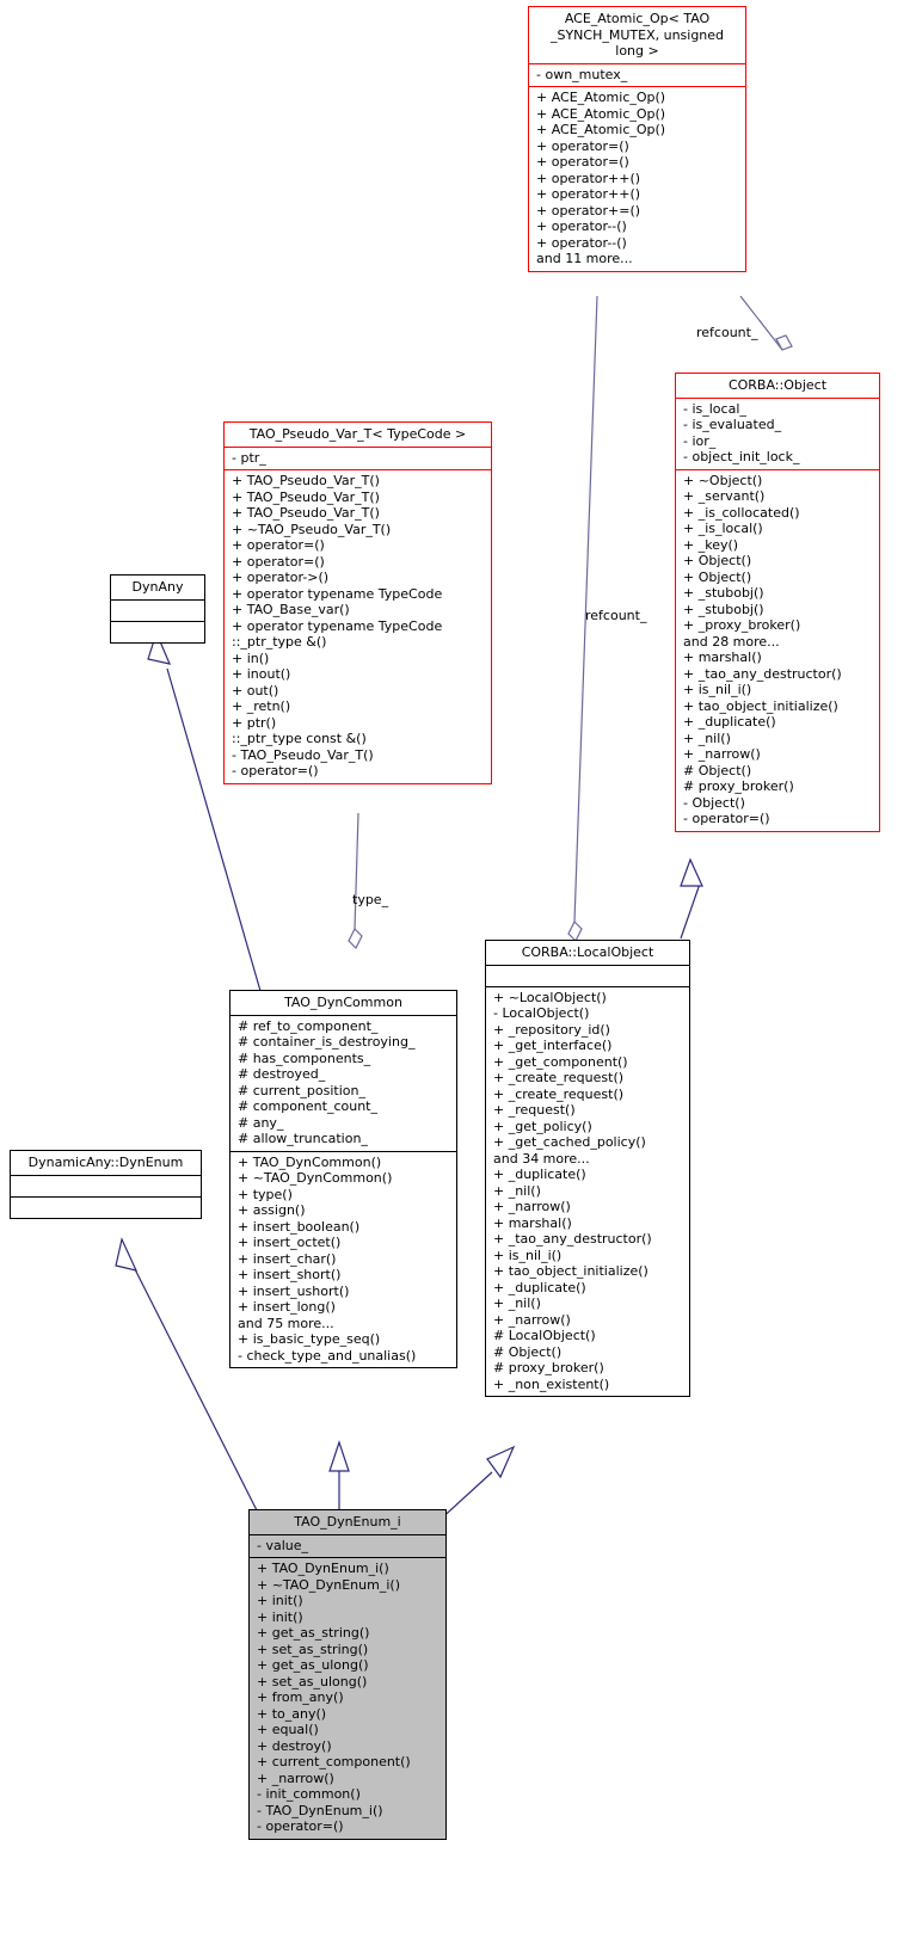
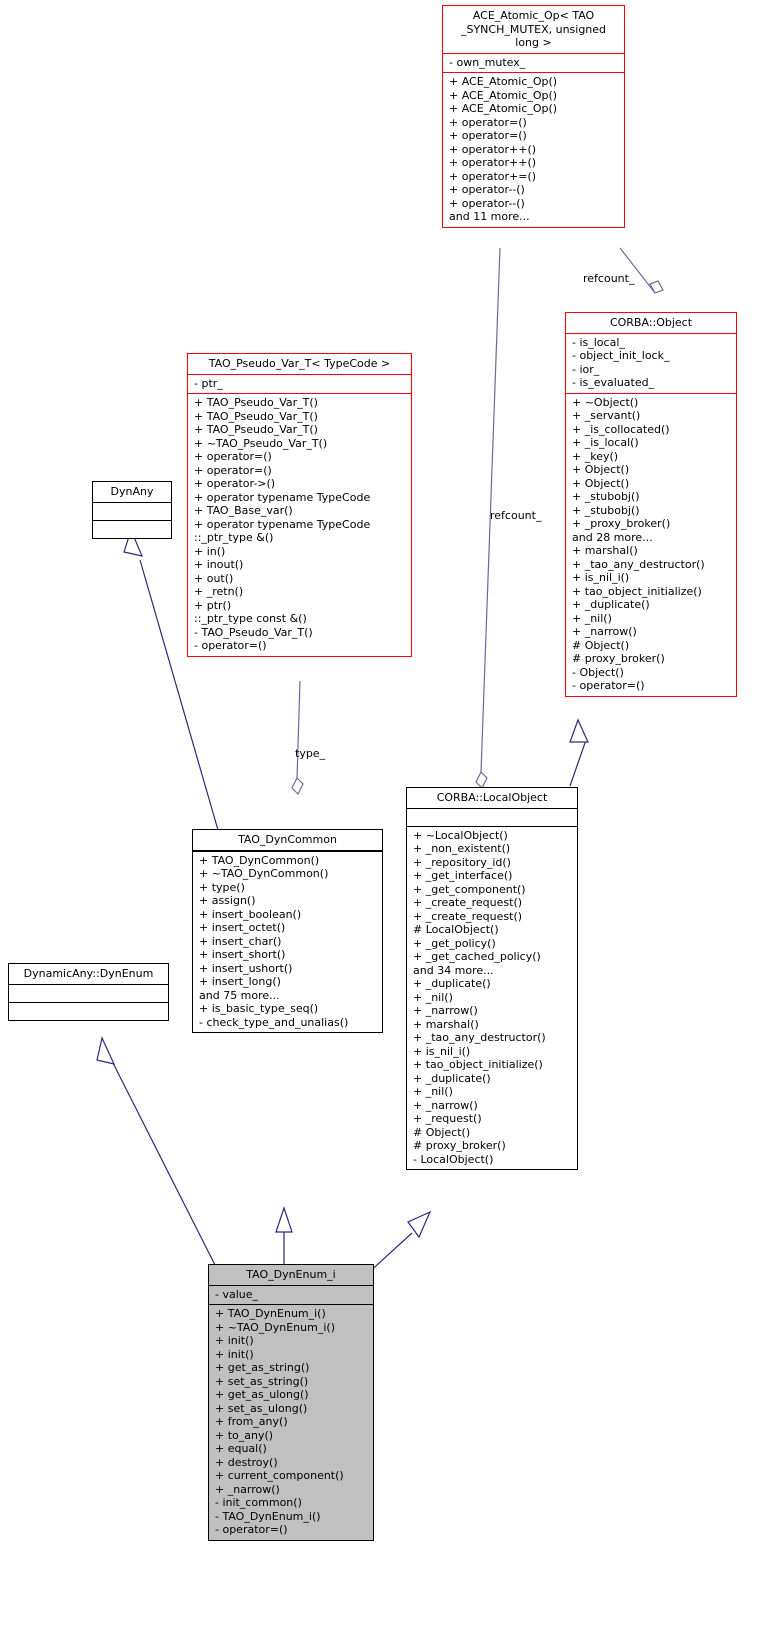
  ACE_Atomic_Op< TAO
  _SYNCH_MUTEX, unsigned
  long >
  - own_mutex_
  + ACE_Atomic_Op()
  + ACE_Atomic_Op()
  + ACE_Atomic_Op()
  + operator=()
  + operator=()
  + operator++()
  + operator++()
  + operator+=()
  + operator--()
  + operator--()
  and 11 more...
  CORBA::Object
  - is_local_
- - is_evaluated_
+ - object_init_lock_
  - ior_
- - object_init_lock_
+ - is_evaluated_
  + ~Object()
  + _servant()
  + _is_collocated()
  + _is_local()
  + _key()
  + Object()
  + Object()
  + _stubobj()
  + _stubobj()
  + _proxy_broker()
  and 28 more...
  + marshal()
  + _tao_any_destructor()
  + is_nil_i()
  + tao_object_initialize()
  + _duplicate()
  + _nil()
  + _narrow()
  # Object()
  # proxy_broker()
  - Object()
  - operator=()
  TAO_Pseudo_Var_T< TypeCode >
  - ptr_
  + TAO_Pseudo_Var_T()
  + TAO_Pseudo_Var_T()
  + TAO_Pseudo_Var_T()
  + ~TAO_Pseudo_Var_T()
  + operator=()
  + operator=()
  + operator->()
  + operator typename TypeCode
  + TAO_Base_var()
  + operator typename TypeCode
  ::_ptr_type &()
  + in()
  + inout()
  + out()
  + _retn()
  + ptr()
  ::_ptr_type const &()
  - TAO_Pseudo_Var_T()
  - operator=()
  DynAny
  DynamicAny::DynEnum
  TAO_DynCommon
- # ref_to_component_
- # container_is_destroying_
- # has_components_
- # destroyed_
- # current_position_
- # component_count_
- # any_
- # allow_truncation_
  + TAO_DynCommon()
  + ~TAO_DynCommon()
  + type()
  + assign()
  + insert_boolean()
  + insert_octet()
  + insert_char()
  + insert_short()
  + insert_ushort()
  + insert_long()
  and 75 more...
  + is_basic_type_seq()
  - check_type_and_unalias()
  CORBA::LocalObject
  + ~LocalObject()
- - LocalObject()
+ + _non_existent()
  + _repository_id()
  + _get_interface()
  + _get_component()
  + _create_request()
  + _create_request()
- + _request()
+ # LocalObject()
  + _get_policy()
  + _get_cached_policy()
  and 34 more...
  + _duplicate()
  + _nil()
  + _narrow()
  + marshal()
  + _tao_any_destructor()
  + is_nil_i()
  + tao_object_initialize()
  + _duplicate()
  + _nil()
  + _narrow()
- # LocalObject()
+ + _request()
  # Object()
  # proxy_broker()
- + _non_existent()
+ - LocalObject()
  TAO_DynEnum_i
  - value_
  + TAO_DynEnum_i()
  + ~TAO_DynEnum_i()
  + init()
  + init()
  + get_as_string()
  + set_as_string()
  + get_as_ulong()
  + set_as_ulong()
  + from_any()
  + to_any()
  + equal()
  + destroy()
  + current_component()
  + _narrow()
  - init_common()
  - TAO_DynEnum_i()
  - operator=()
  refcount_
  refcount_
  type_
